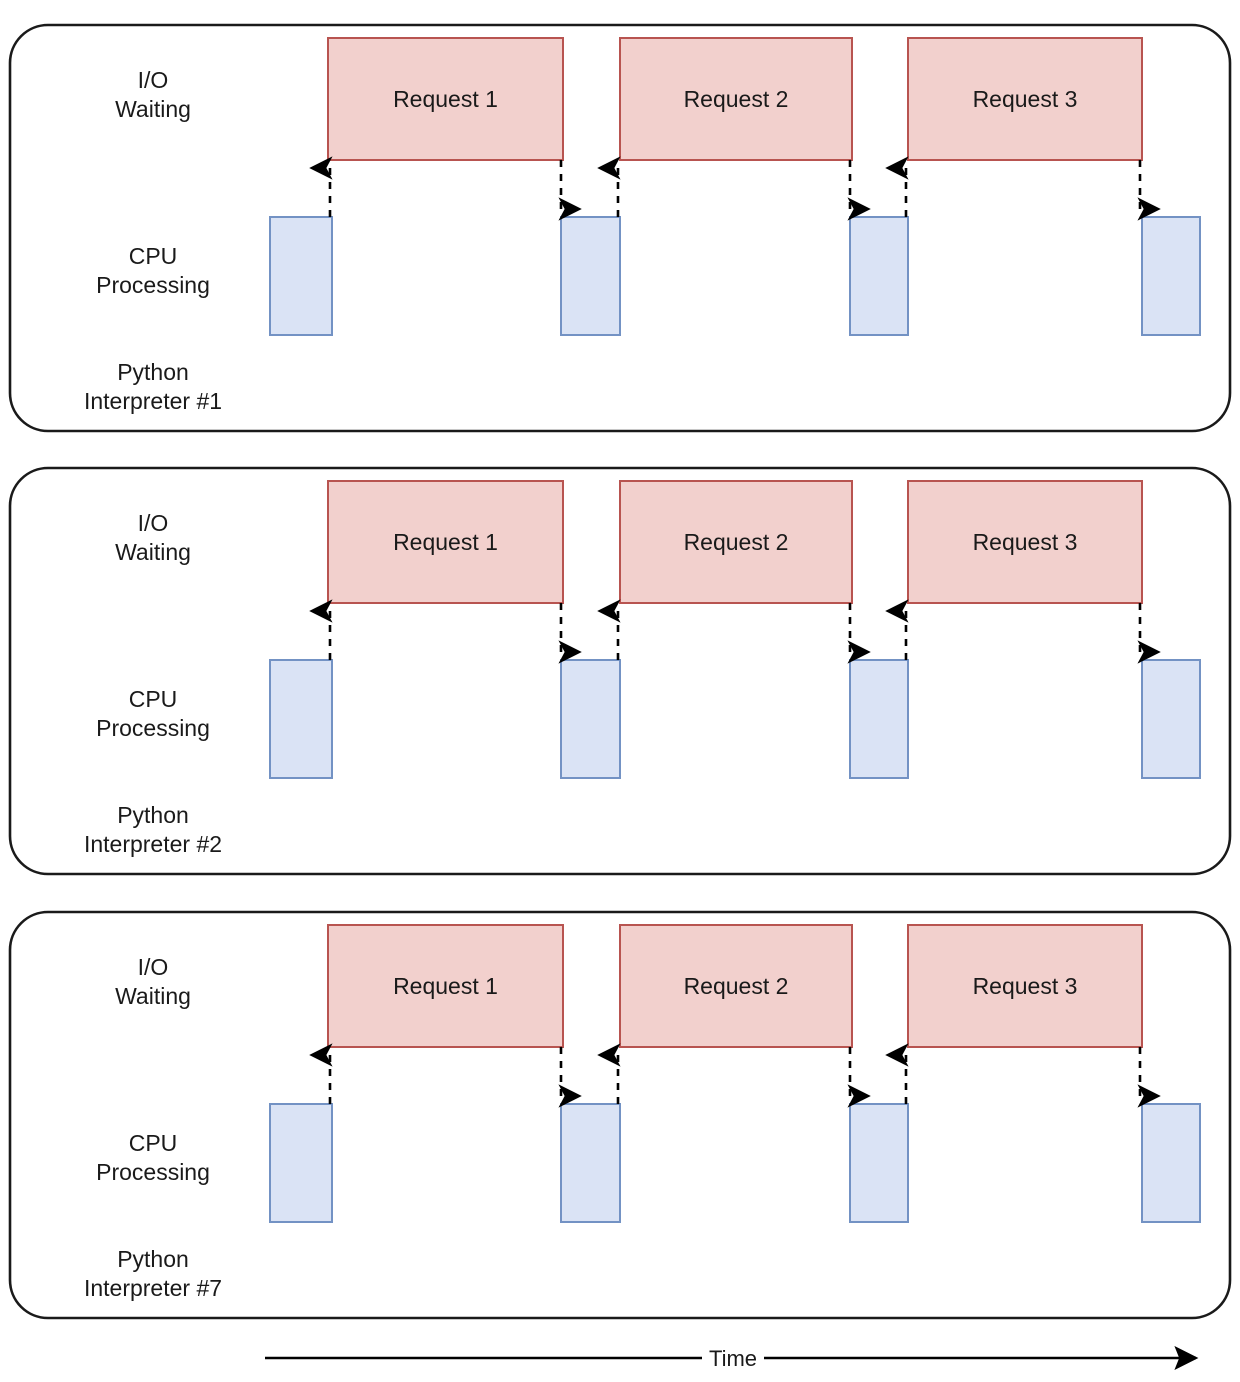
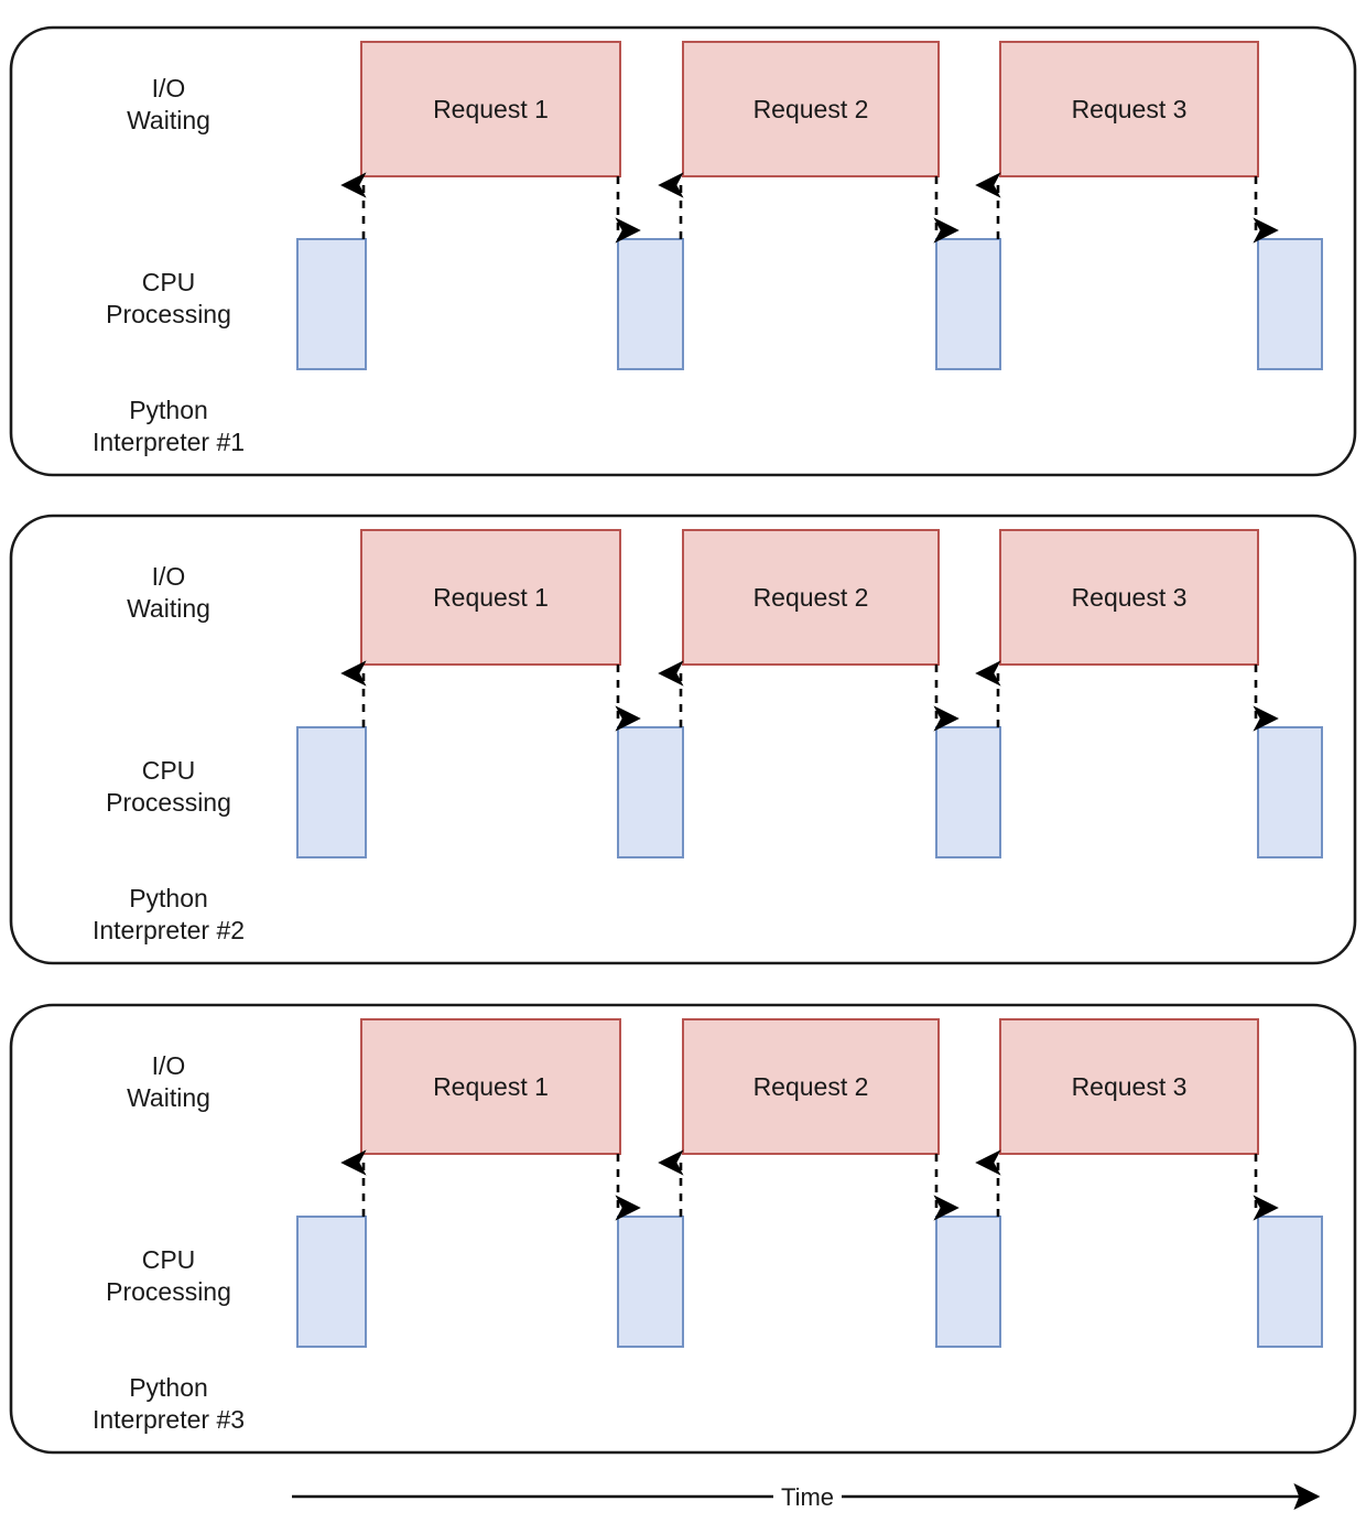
  I/O
  Waiting
  CPU
  Processing
  Python
  Interpreter #1
  Request 1
  Request 2
  Request 3
  I/O
  Waiting
  CPU
  Processing
  Python
  Interpreter #2
  Request 1
  Request 2
  Request 3
  I/O
  Waiting
  CPU
  Processing
  Python
- Interpreter #7
+ Interpreter #3
  Request 1
  Request 2
  Request 3
  Time
